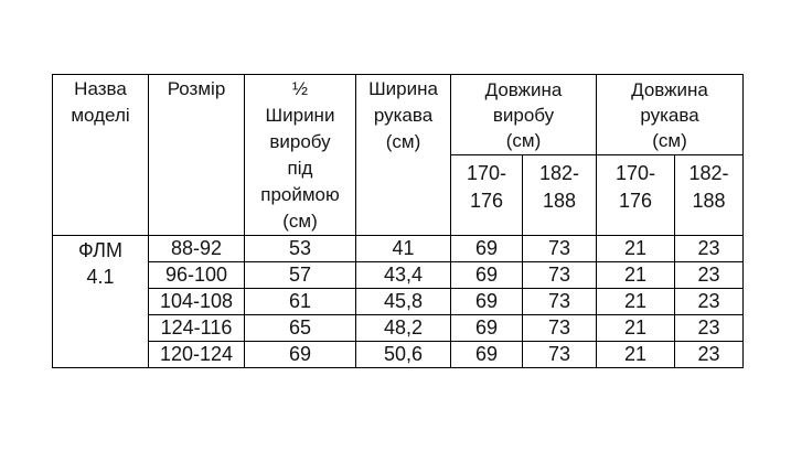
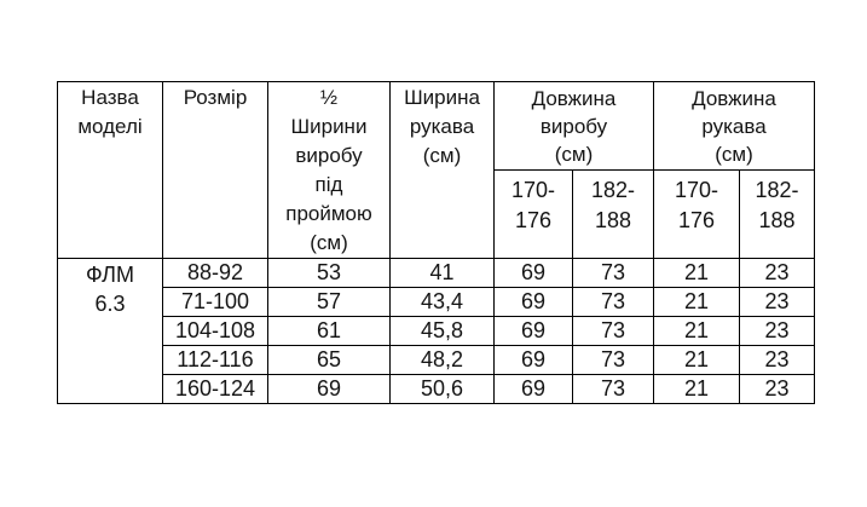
  Назва моделі	Розмір	½ Ширини виробу під проймою (см)	Ширина рукава (см)	Довжина виробу (см)	Довжина рукава (см)
  170- 176	182- 188	170- 176	182- 188
- ФЛМ 4.1	88-92	53	41	69	73	21	23
+ ФЛМ 6.3	88-92	53	41	69	73	21	23
- 96-100	57	43,4	69	73	21	23
+ 71-100	57	43,4	69	73	21	23
  104-108	61	45,8	69	73	21	23
- 124-116	65	48,2	69	73	21	23
+ 112-116	65	48,2	69	73	21	23
- 120-124	69	50,6	69	73	21	23
+ 160-124	69	50,6	69	73	21	23
